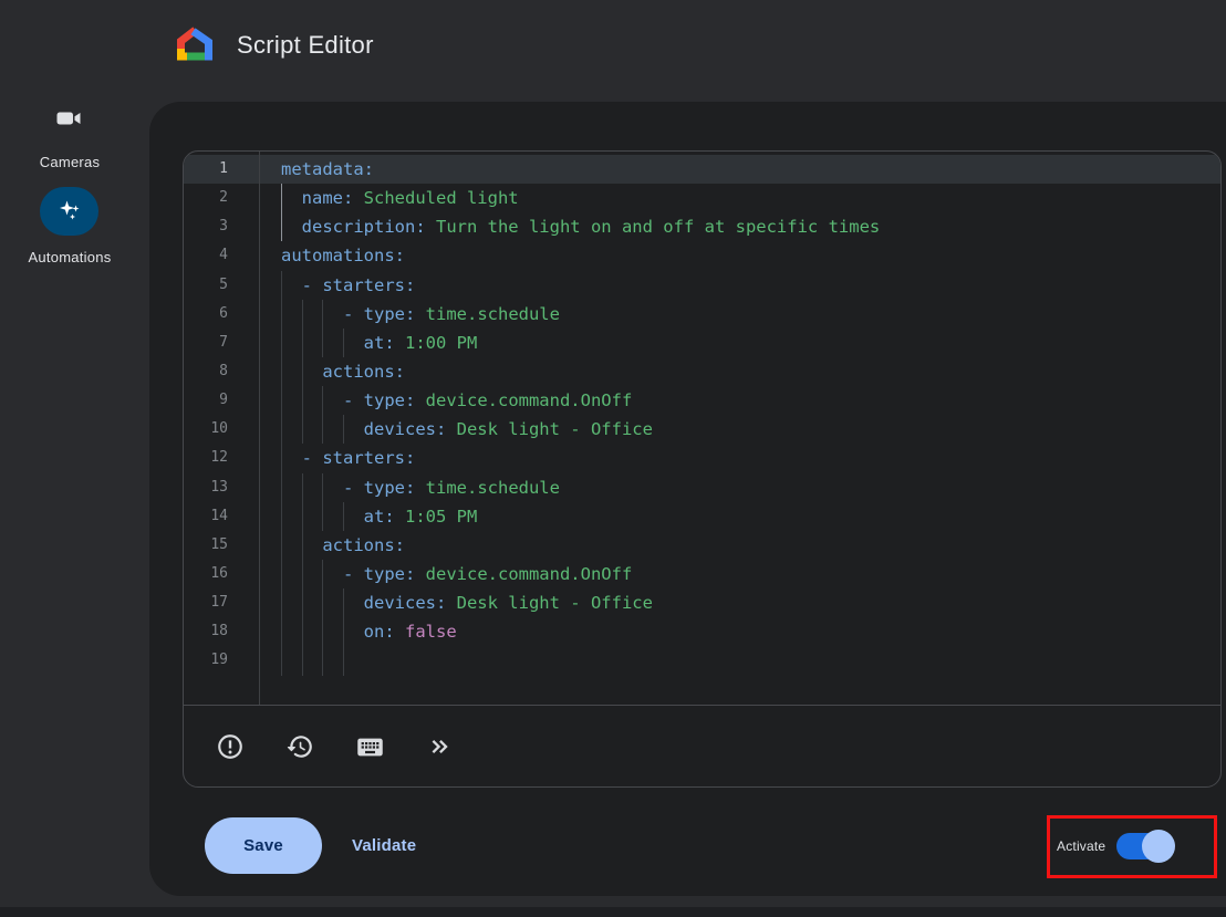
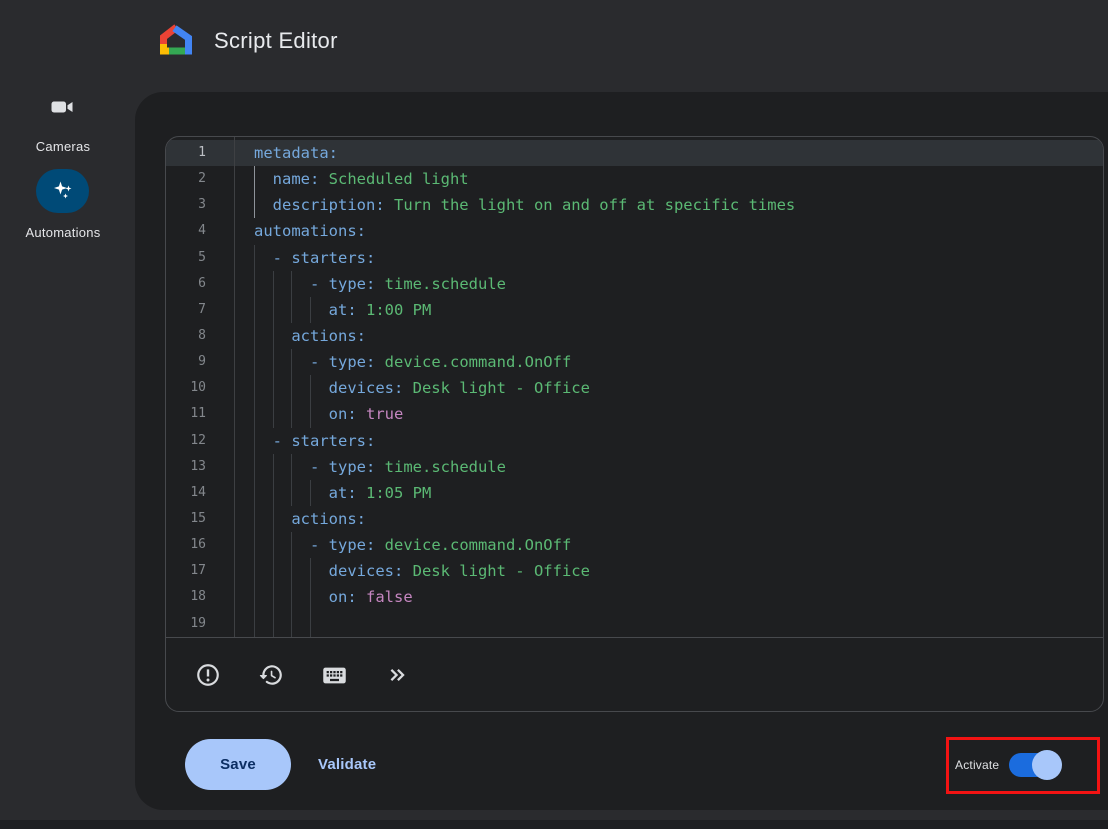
  Script Editor
  Cameras
  Automations
  1
  metadata:
  2
  name: Scheduled light
  3
  description: Turn the light on and off at specific times
  4
  automations:
  5
  - starters:
  6
  - type: time.schedule
  7
  at: 1:00 PM
  8
  actions:
  9
  - type: device.command.OnOff
  10
  devices: Desk light - Office
+ 11
+ on: true
  12
  - starters:
  13
  - type: time.schedule
  14
  at: 1:05 PM
  15
  actions:
  16
  - type: device.command.OnOff
  17
  devices: Desk light - Office
  18
  on: false
  19
  Save
  Validate
  Activate
